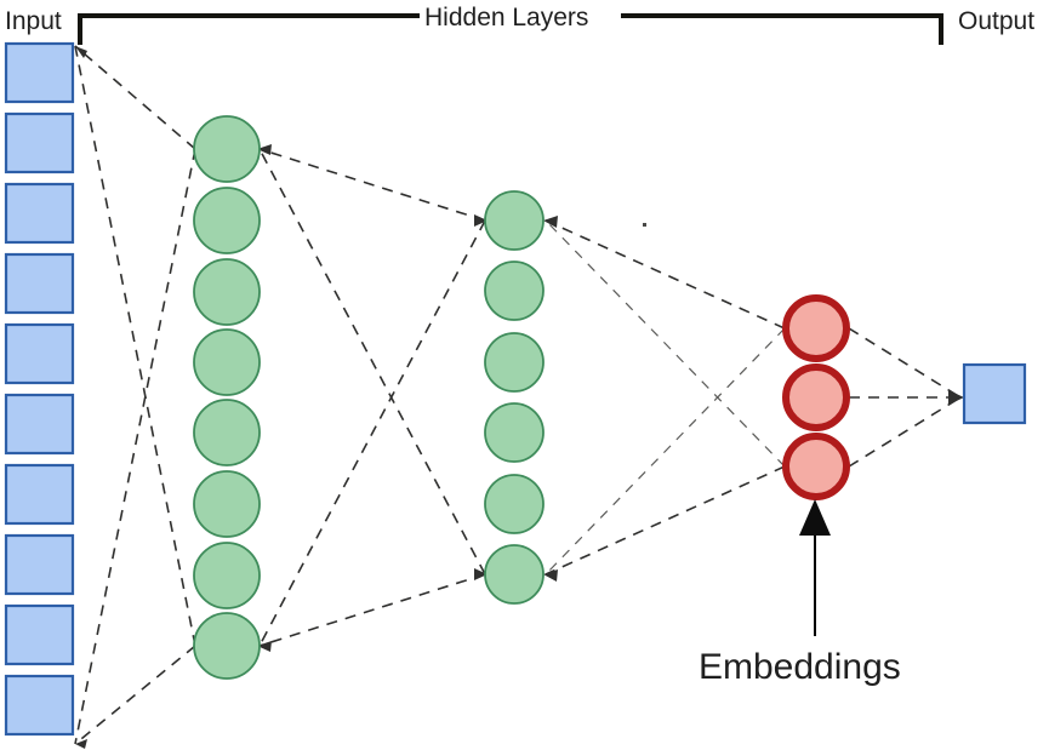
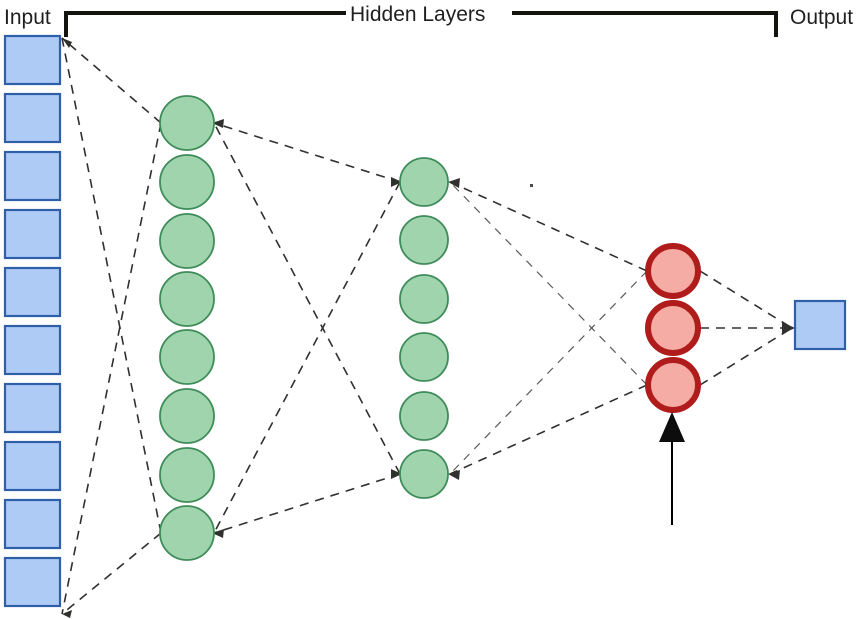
  Input
  Hidden Layers
  Output
- Embeddings
